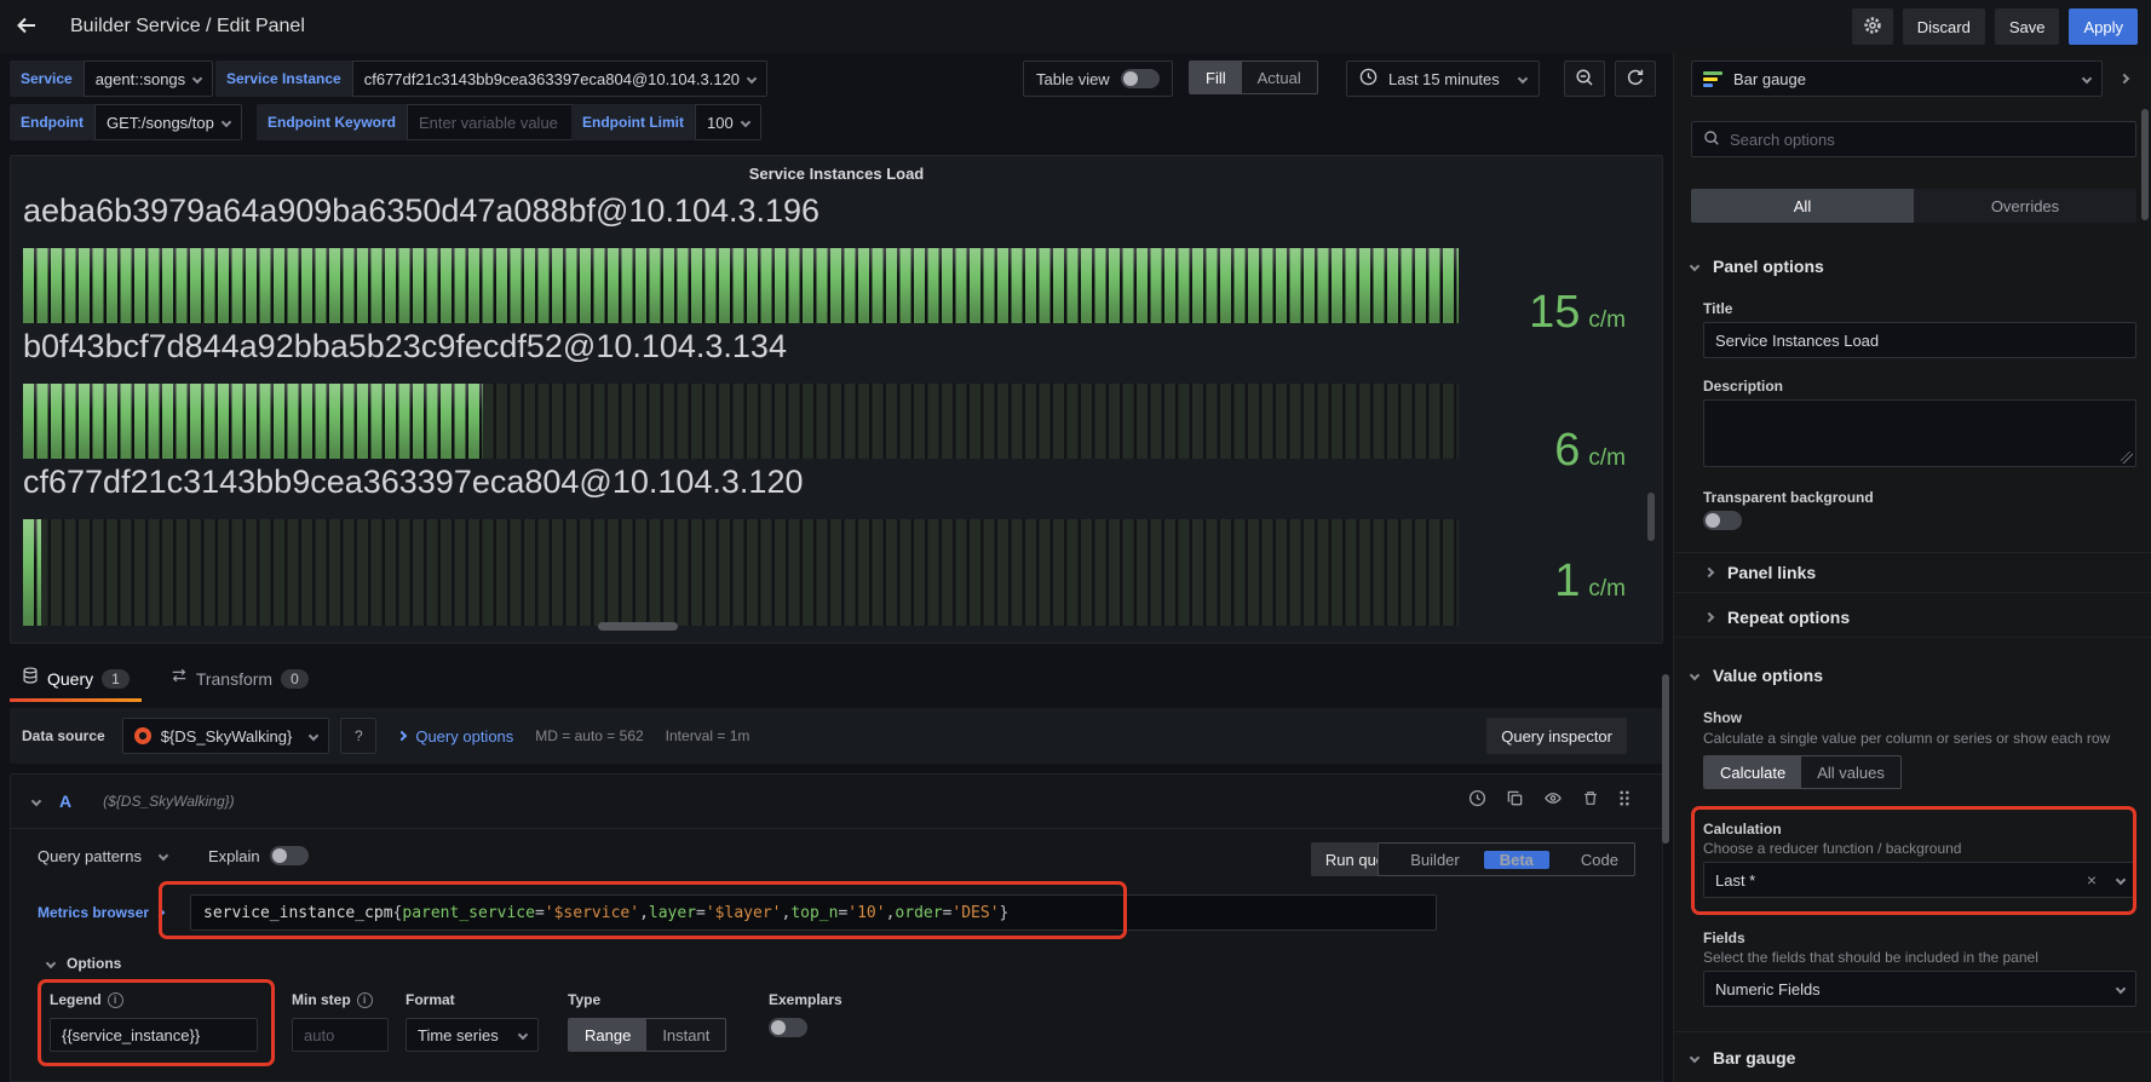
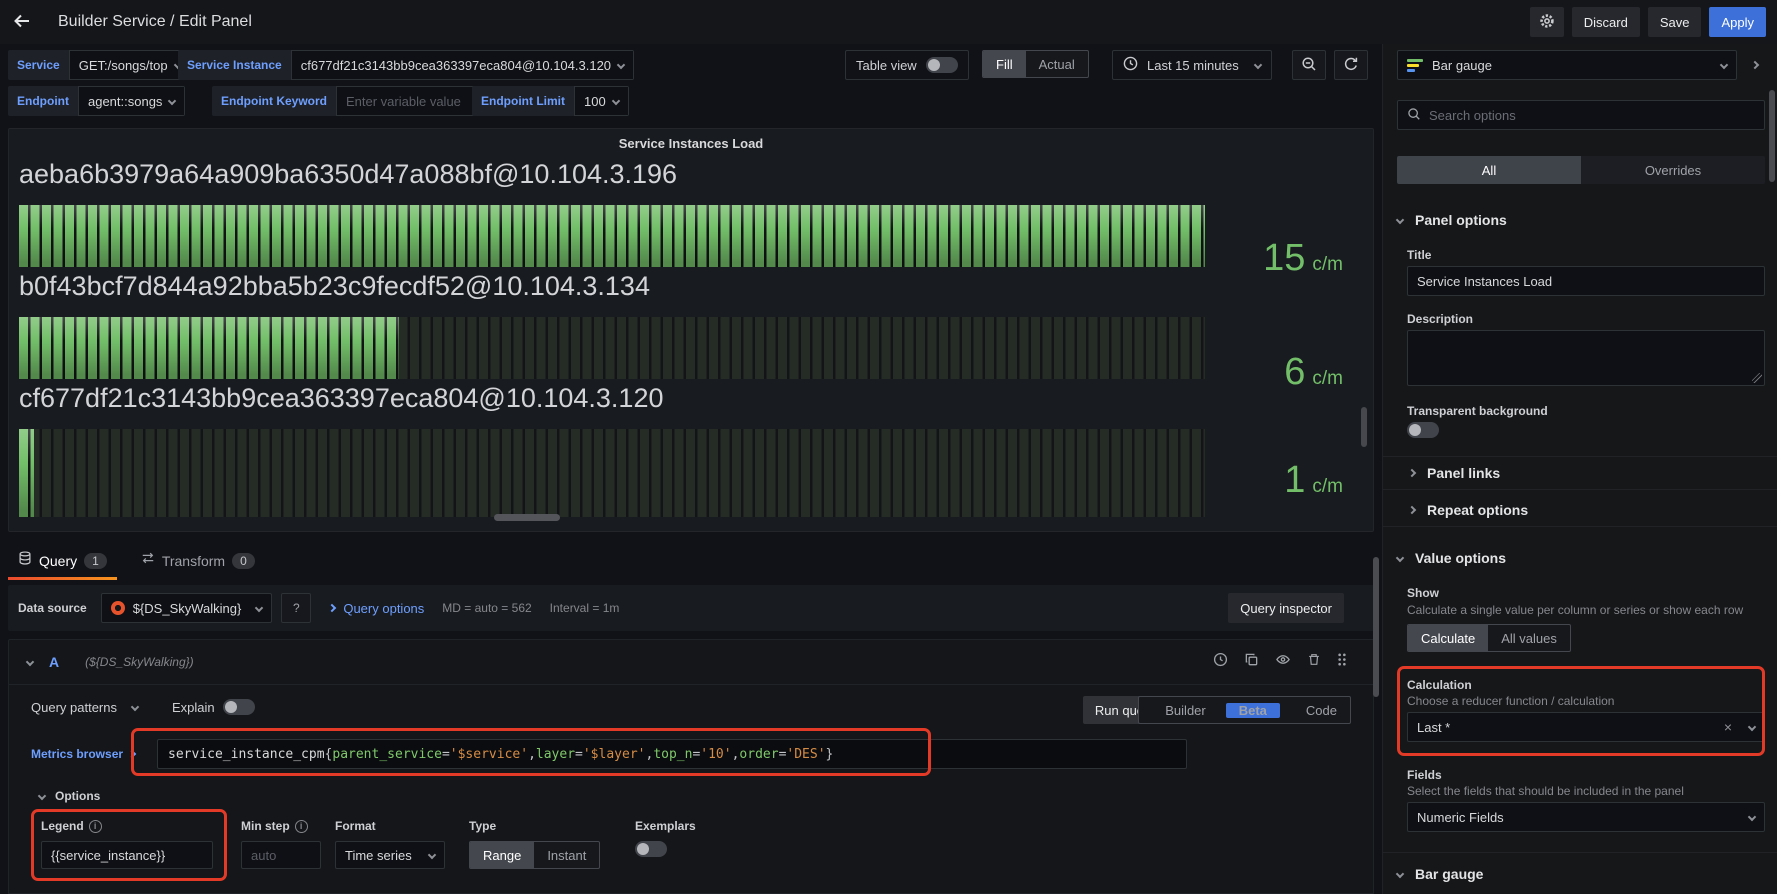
  Builder Service / Edit Panel
  Discard
  Save
  Apply
  Service
- agent::songs
+ GET:/songs/top
  Service Instance
  cf677df21c3143bb9cea363397eca804@10.104.3.120
  Endpoint
- GET:/songs/top
+ agent::songs
  Endpoint Keyword
  Enter variable value
  Endpoint Limit
  100
  Table view
  Fill
  Actual
  Last 15 minutes
  Service Instances Load
  aeba6b3979a64a909ba6350d47a088bf@10.104.3.196
  15
  c/m
  b0f43bcf7d844a92bba5b23c9fecdf52@10.104.3.134
  6
  c/m
  cf677df21c3143bb9cea363397eca804@10.104.3.120
  1
  c/m
  Query
  1
  Transform
  0
  Data source
  ${DS_SkyWalking}
  ?
  Query options
  MD = auto = 562
  Interval = 1m
  Query inspector
  A
  (${DS_SkyWalking})
  Query patterns
  Explain
  Builder
  Beta
  Code
  Metrics browser
  service_instance_cpm
  {
  parent_service
  =
  '$service'
  ,
  layer
  =
  '$layer'
  ,
  top_n
  =
  '10'
  ,
  order
  =
  'DES'
  }
  Options
  Legend
  i
  {{service_instance}}
  Min step
  i
  auto
  Format
  Time series
  Type
  Range
  Instant
  Exemplars
  Bar gauge
  Search options
  All
  Overrides
  Panel options
  Title
  Service Instances Load
  Description
  Transparent background
  Panel links
  Repeat options
  Value options
  Show
  Calculate a single value per column or series or show each row
  Calculate
  All values
  Calculation
- Choose a reducer function / background
+ Choose a reducer function / calculation
  Last *
  ×
  Fields
  Select the fields that should be included in the panel
  Numeric Fields
  Bar gauge
